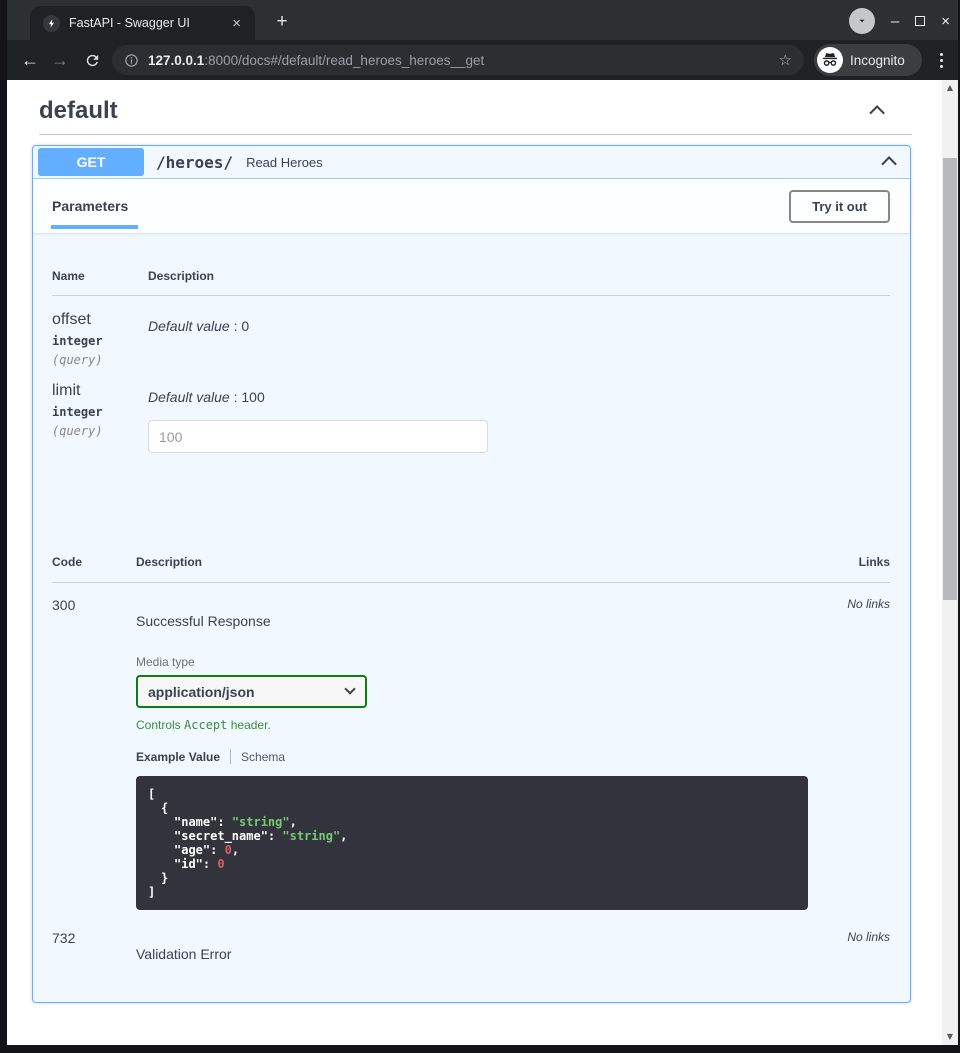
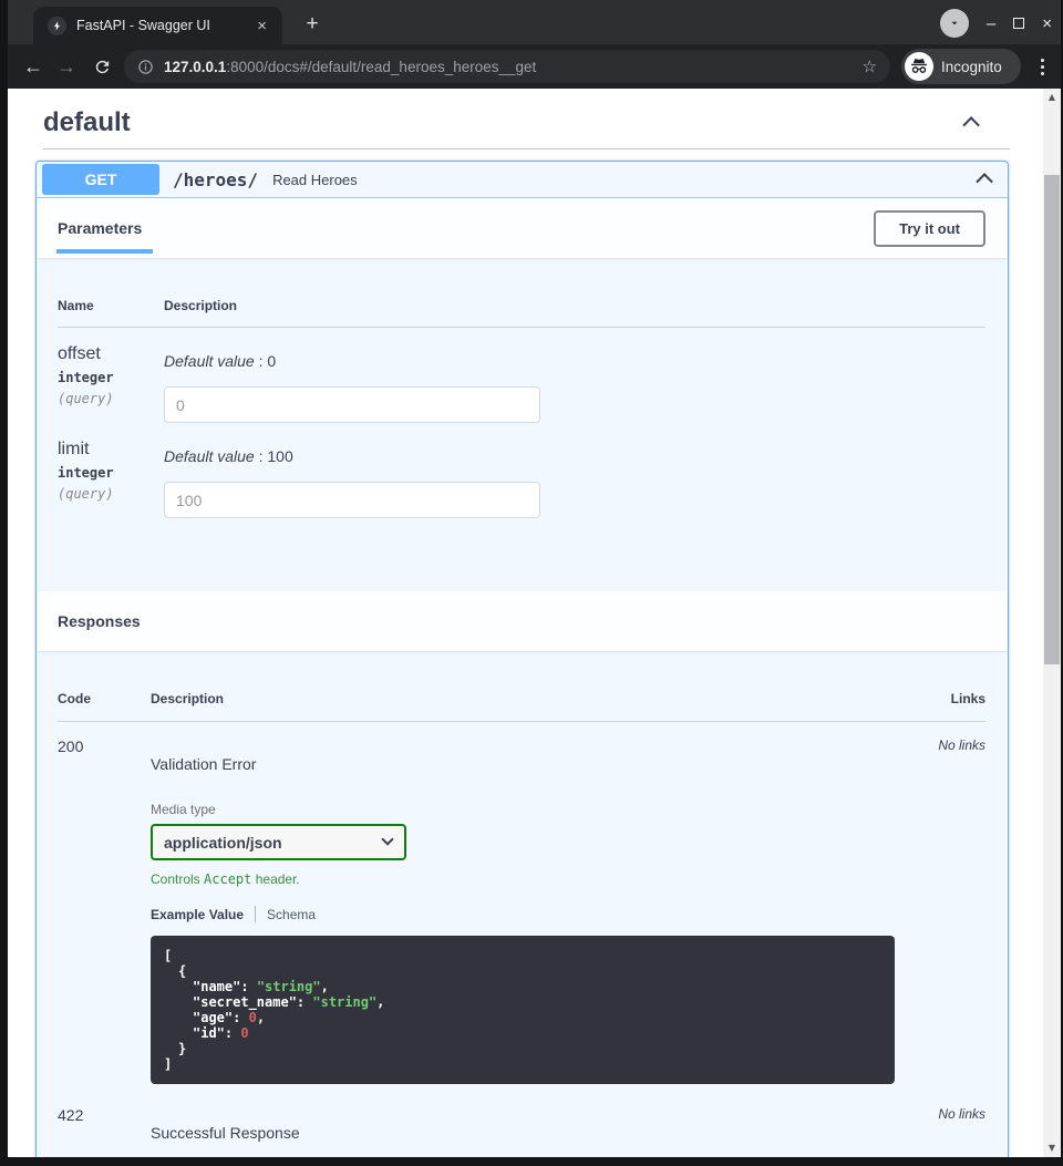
  FastAPI - Swagger UI
  ×
  +
  –
  ×
  ←
  →
  127.0.0.1:8000/docs#/default/read_heroes_heroes__get
  ☆
  Incognito
  default
  GET
  /heroes/
  Read Heroes
  Parameters
  Try it out
  Name
  Description
  offset
  integer
  (query)
  Default value : 0
+ 0
  limit
  integer
  (query)
  Default value : 100
  100
+ Responses
  Code
  Description
  Links
- 300
+ 200
- Successful Response
+ Validation Error
  Media type
  application/json
  Controls Accept header.
  Example Value
  Schema
  [
  {
  "name": "string",
  "secret_name": "string",
  "age": 0,
  "id": 0
  }
  ]
  No links
- 732
+ 422
- Validation Error
+ Successful Response
  No links
  ▲
  ▼
